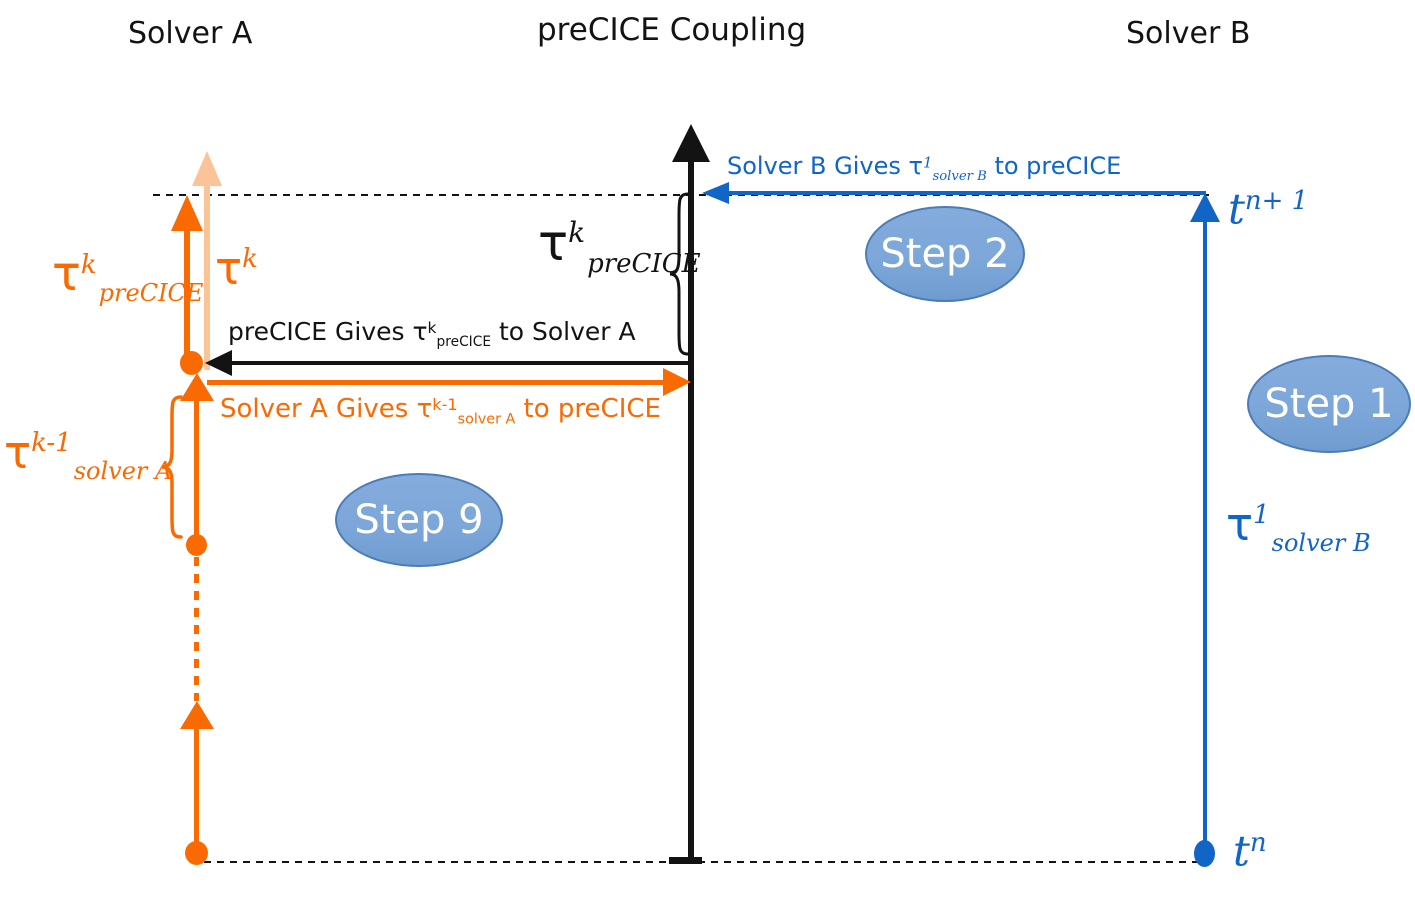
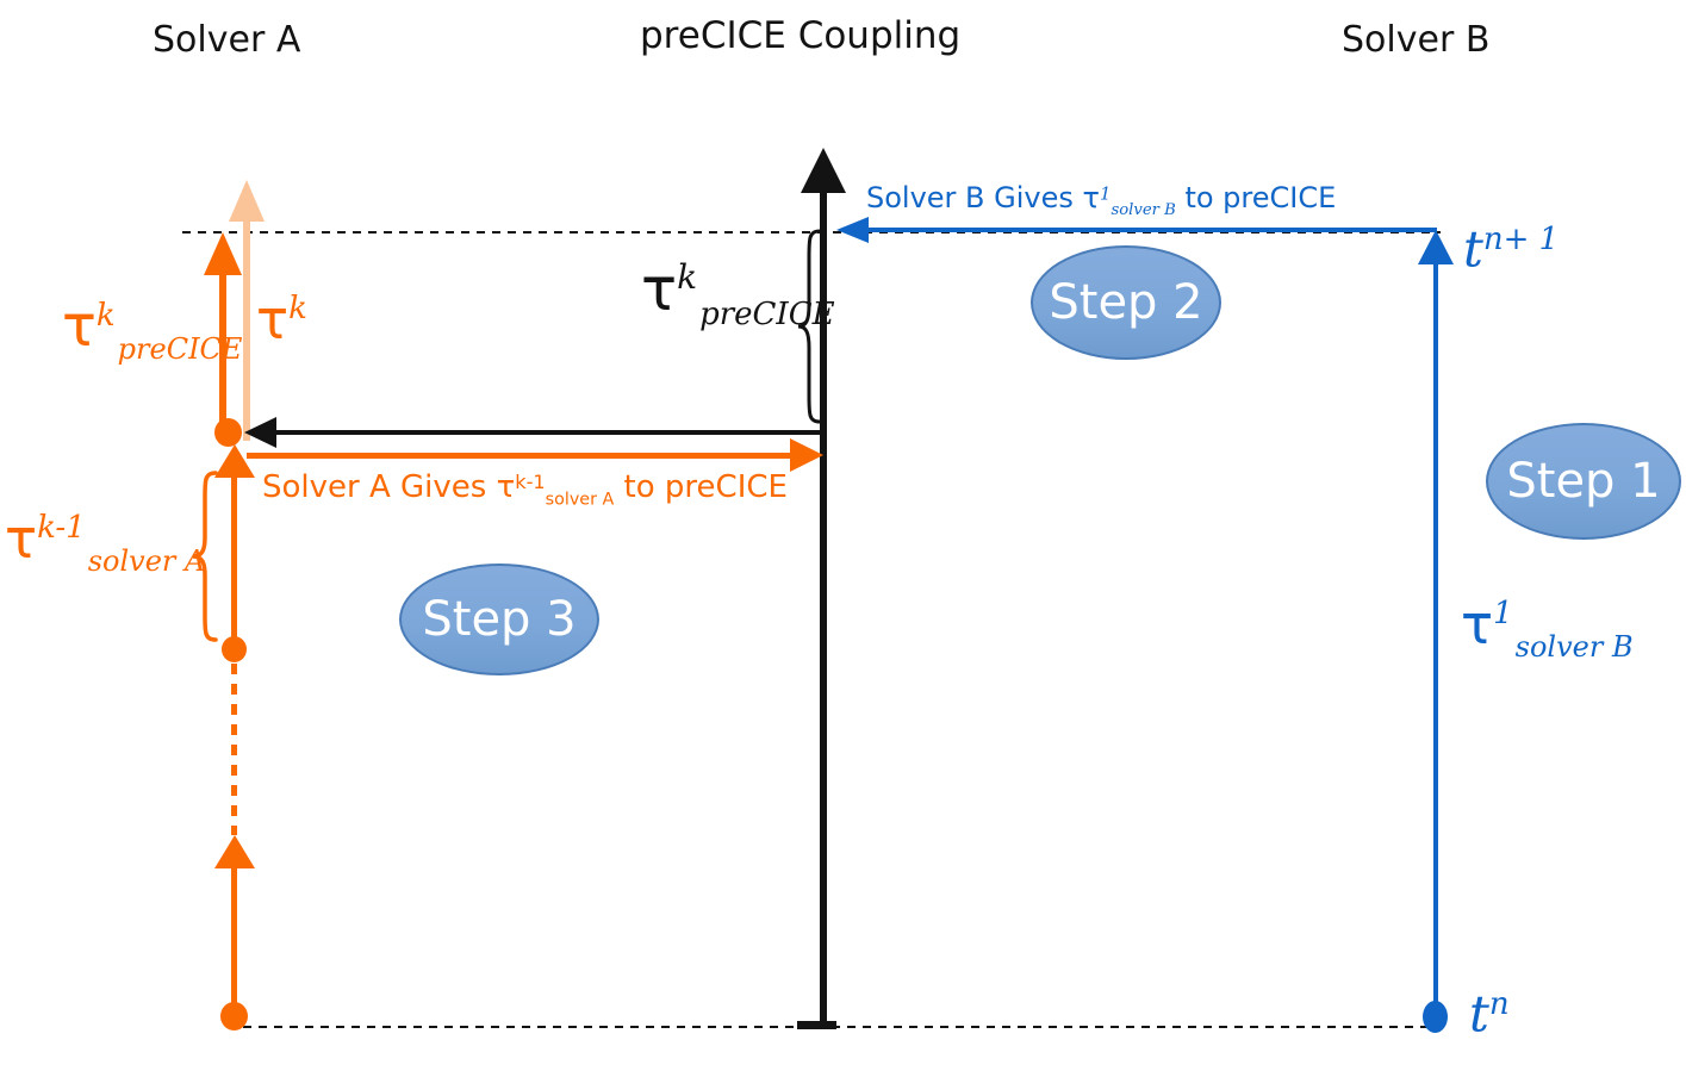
  Solver A
  preCICE Coupling
  Solver B
  τkpreCICE
  τk
  τkpreCICE
  τk-1solver A
  τ1solver B
  tn+ 1
  tn
  Solver B Gives τ1solver B to preCICE
- preCICE Gives τkpreCICE to Solver A
  Solver A Gives τk-1solver A to preCICE
  Step 1
  Step 2
- Step 9
+ Step 3
